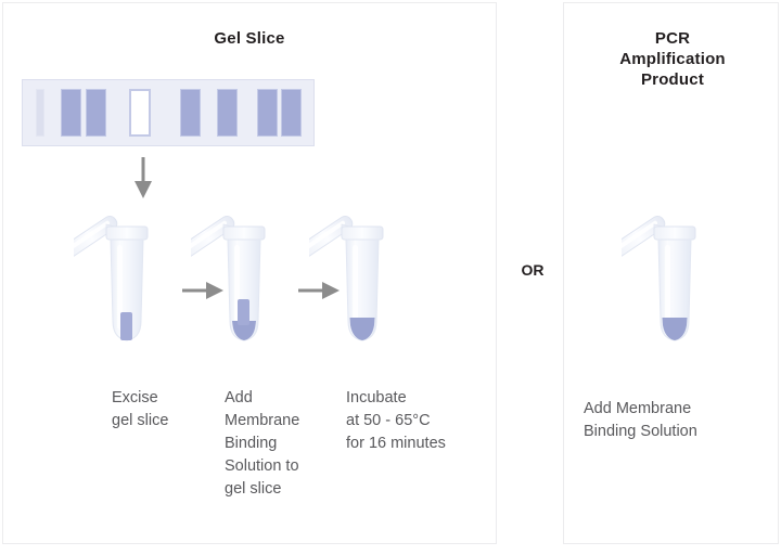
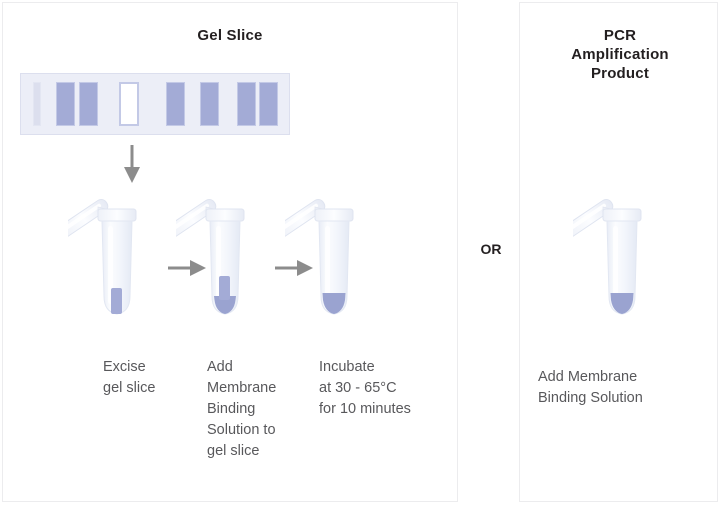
  Gel Slice
  Excise
  gel slice
  Add
  Membrane
  Binding
  Solution to
  gel slice
  Incubate
- at 50 - 65°C
+ at 30 - 65°C
- for 16 minutes
+ for 10 minutes
  OR
  PCR
  Amplification
  Product
  Add Membrane
  Binding Solution
